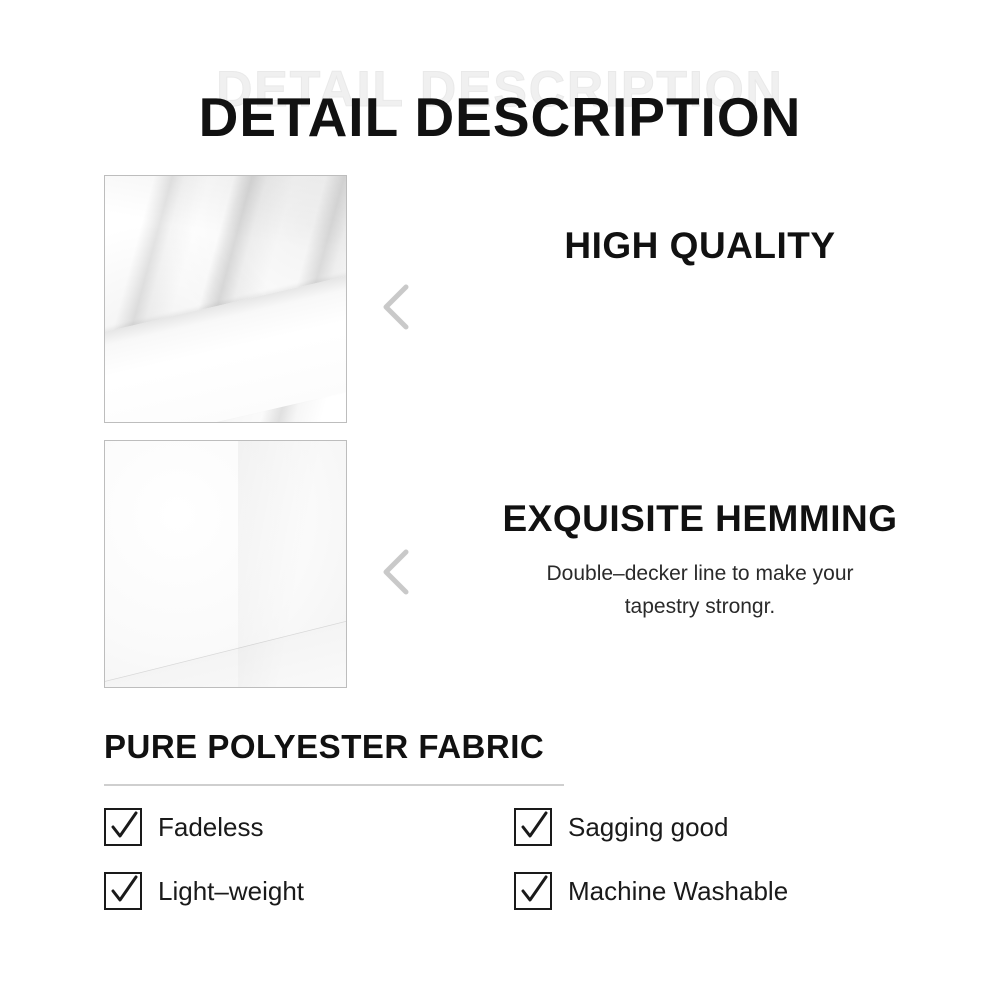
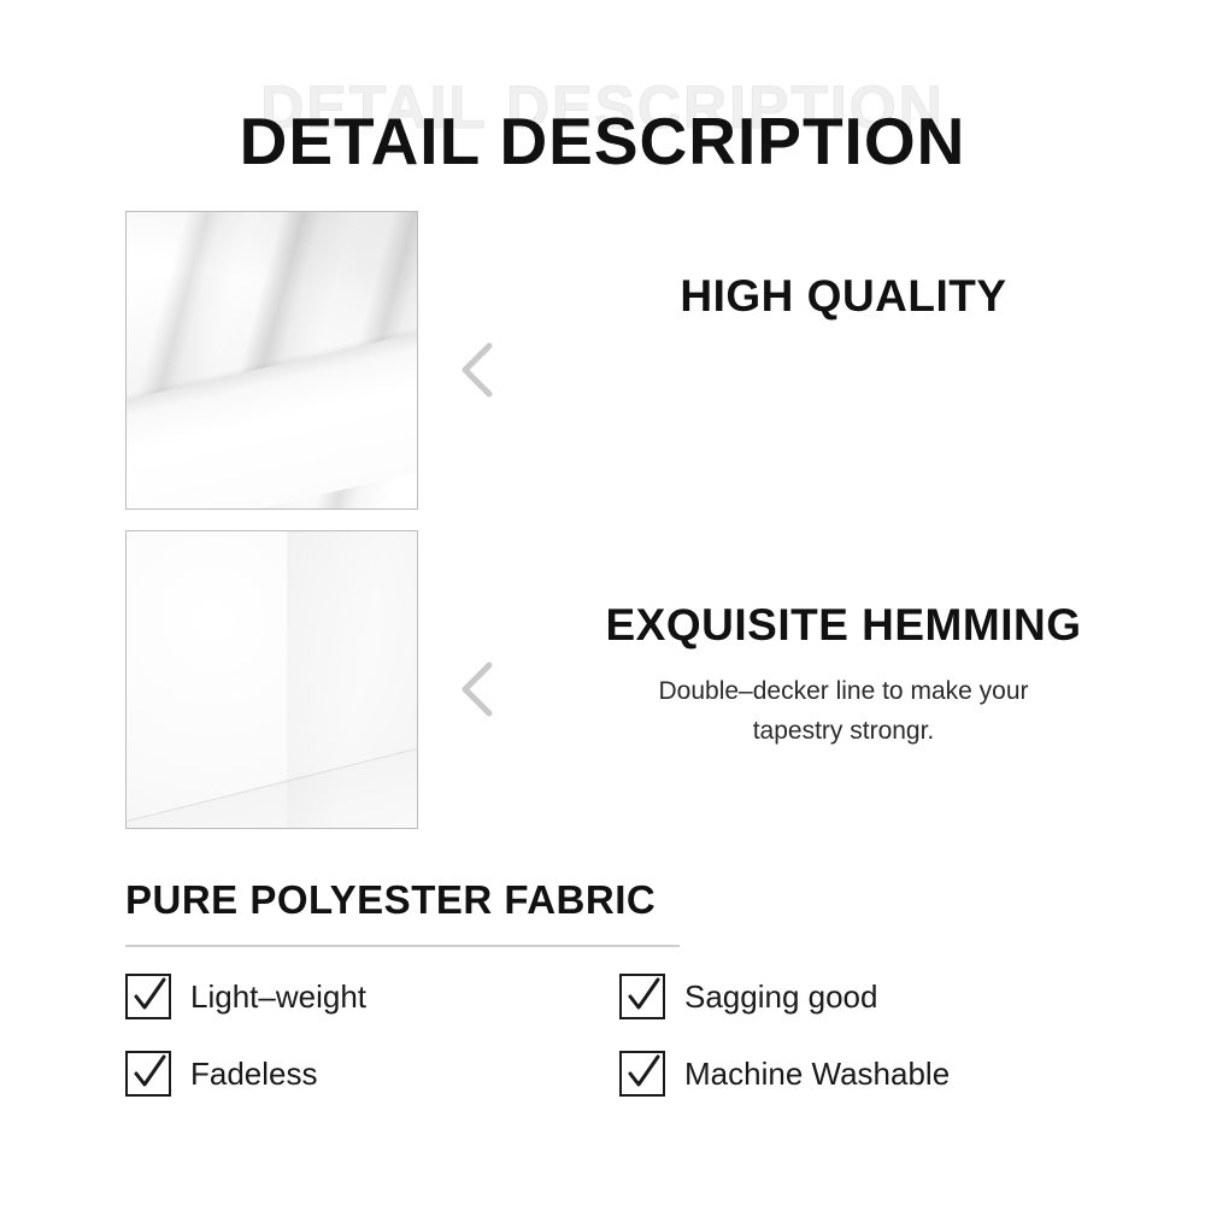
  DETAIL DESCRIPTION
  DETAIL DESCRIPTION
  HIGH QUALITY
  EXQUISITE HEMMING
  Double–decker line to make your
  tapestry strongr.
  PURE POLYESTER FABRIC
- Fadeless
+ Light–weight
  Sagging good
- Light–weight
+ Fadeless
  Machine Washable
